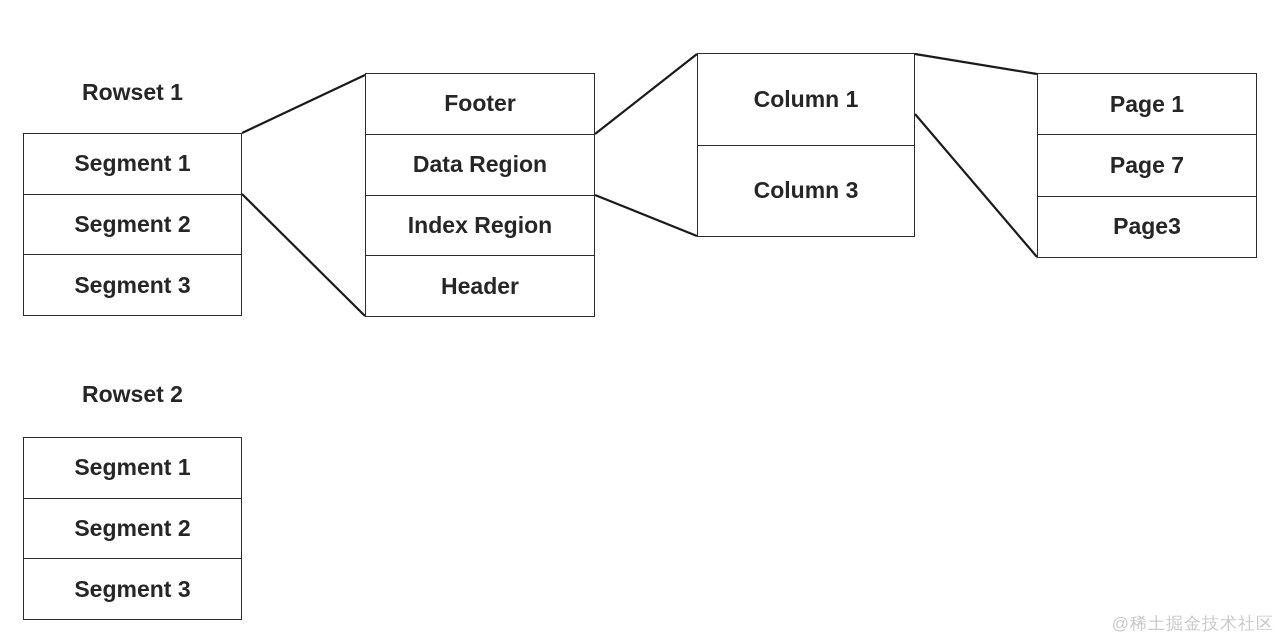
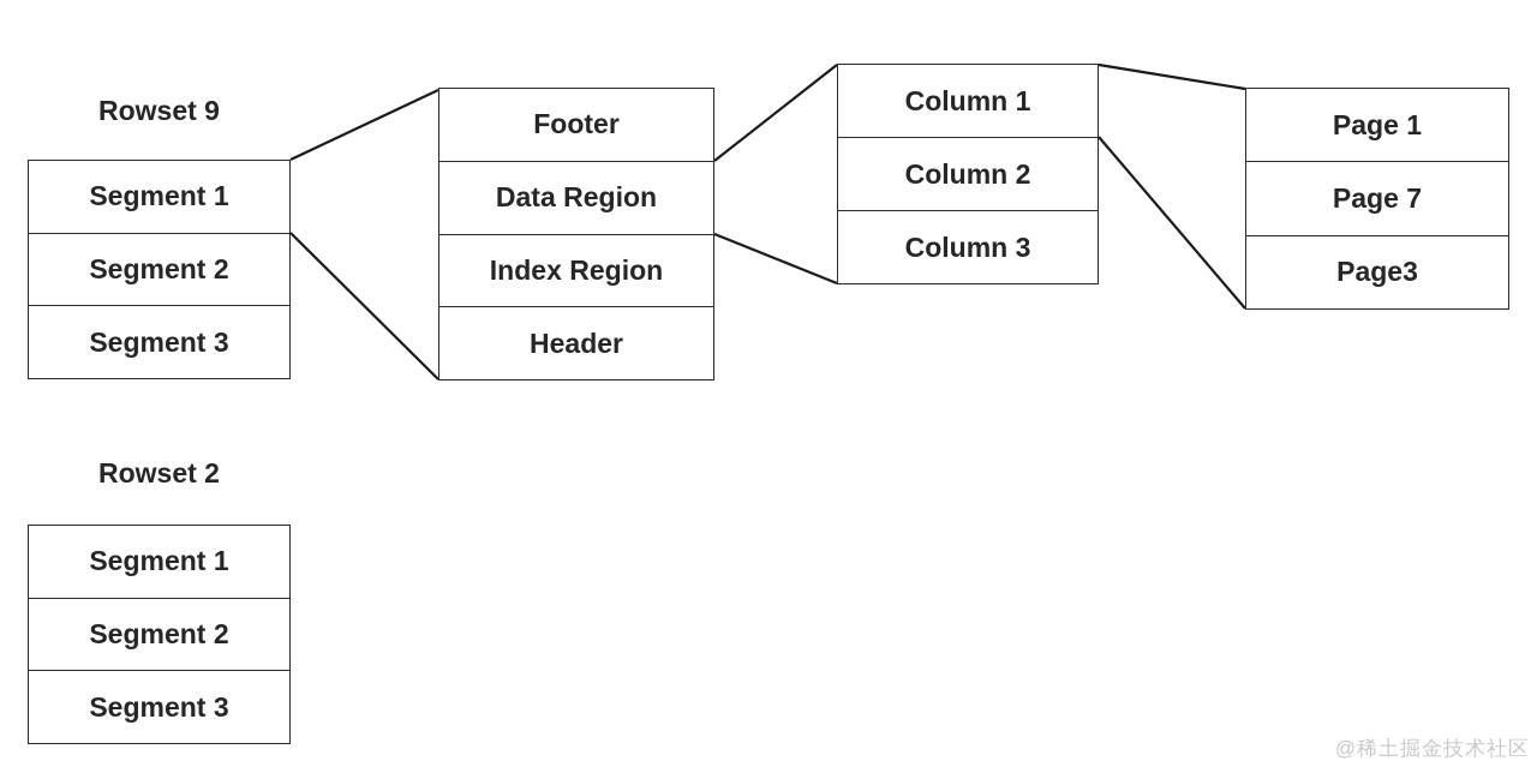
- Rowset 1
+ Rowset 9
  Segment 1
  Segment 2
  Segment 3
  Footer
  Data Region
  Index Region
  Header
  Column 1
+ Column 2
  Column 3
  Page 1
  Page 7
  Page3
  Rowset 2
  Segment 1
  Segment 2
  Segment 3
  @稀土掘金技术社区
